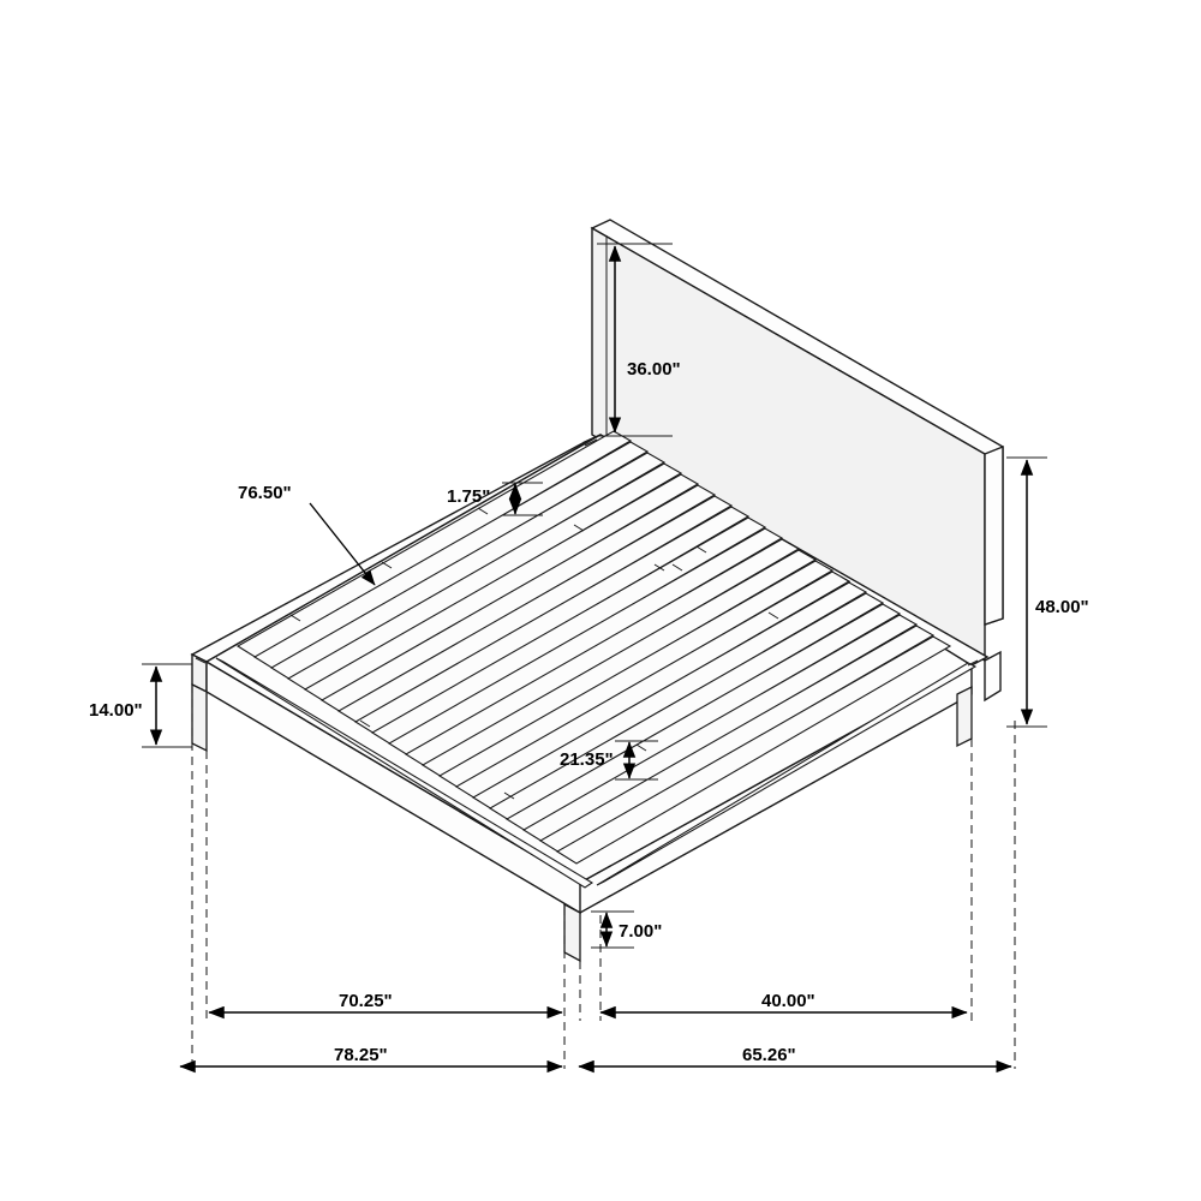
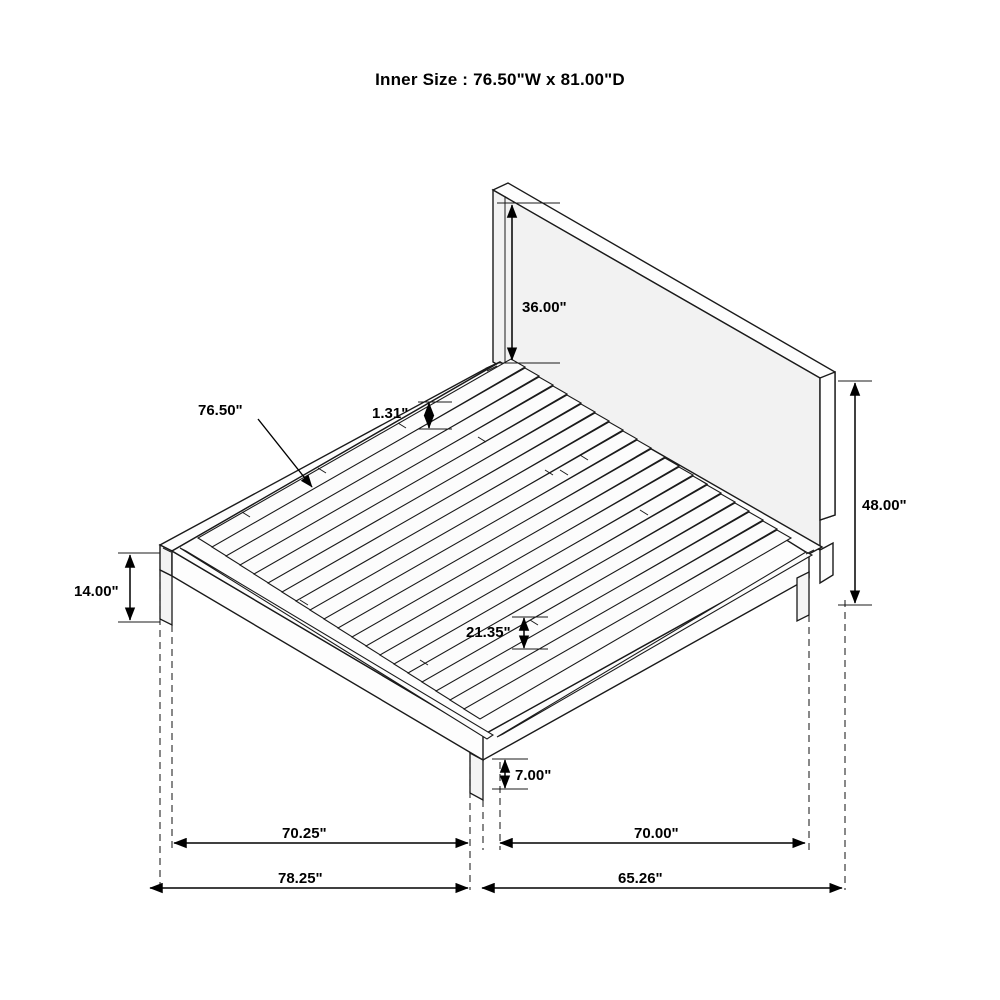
+ Inner Size : 76.50"W x 81.00"D
  36.00"
  48.00"
  14.00"
  76.50"
- 1.75"
+ 1.31"
  21.35"
  7.00"
  70.25"
- 40.00"
+ 70.00"
  78.25"
  65.26"
